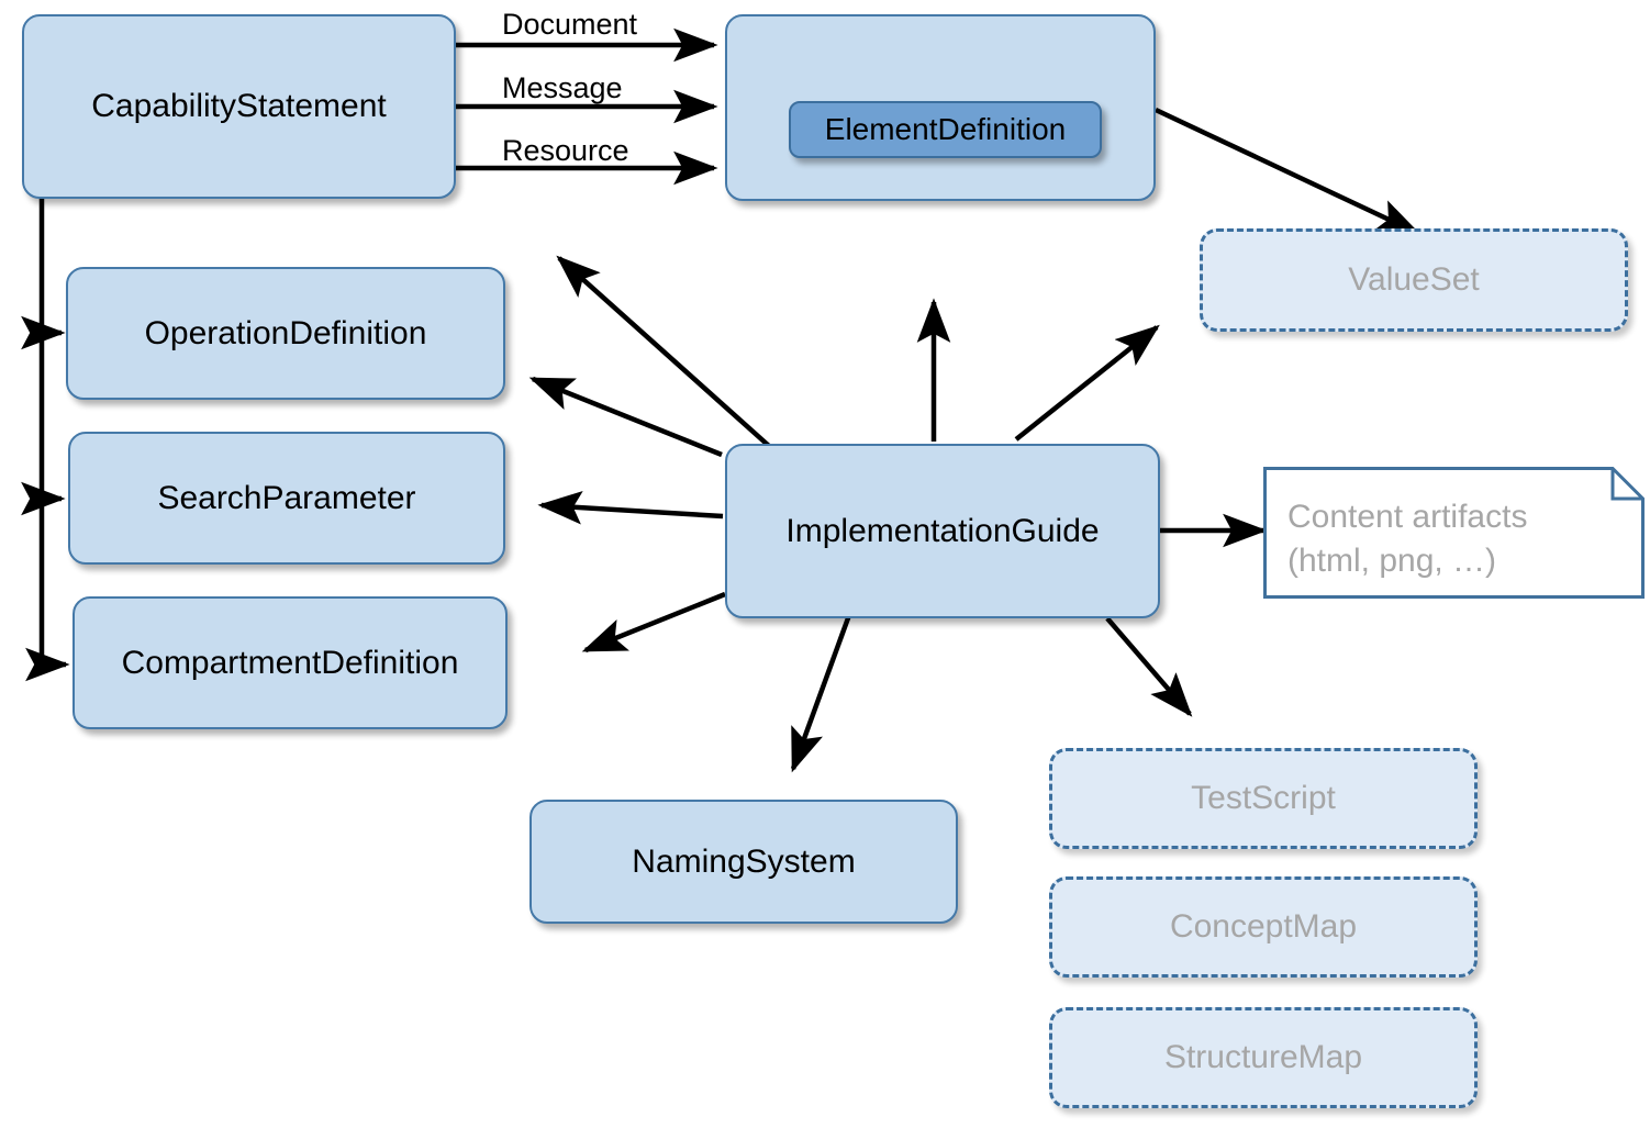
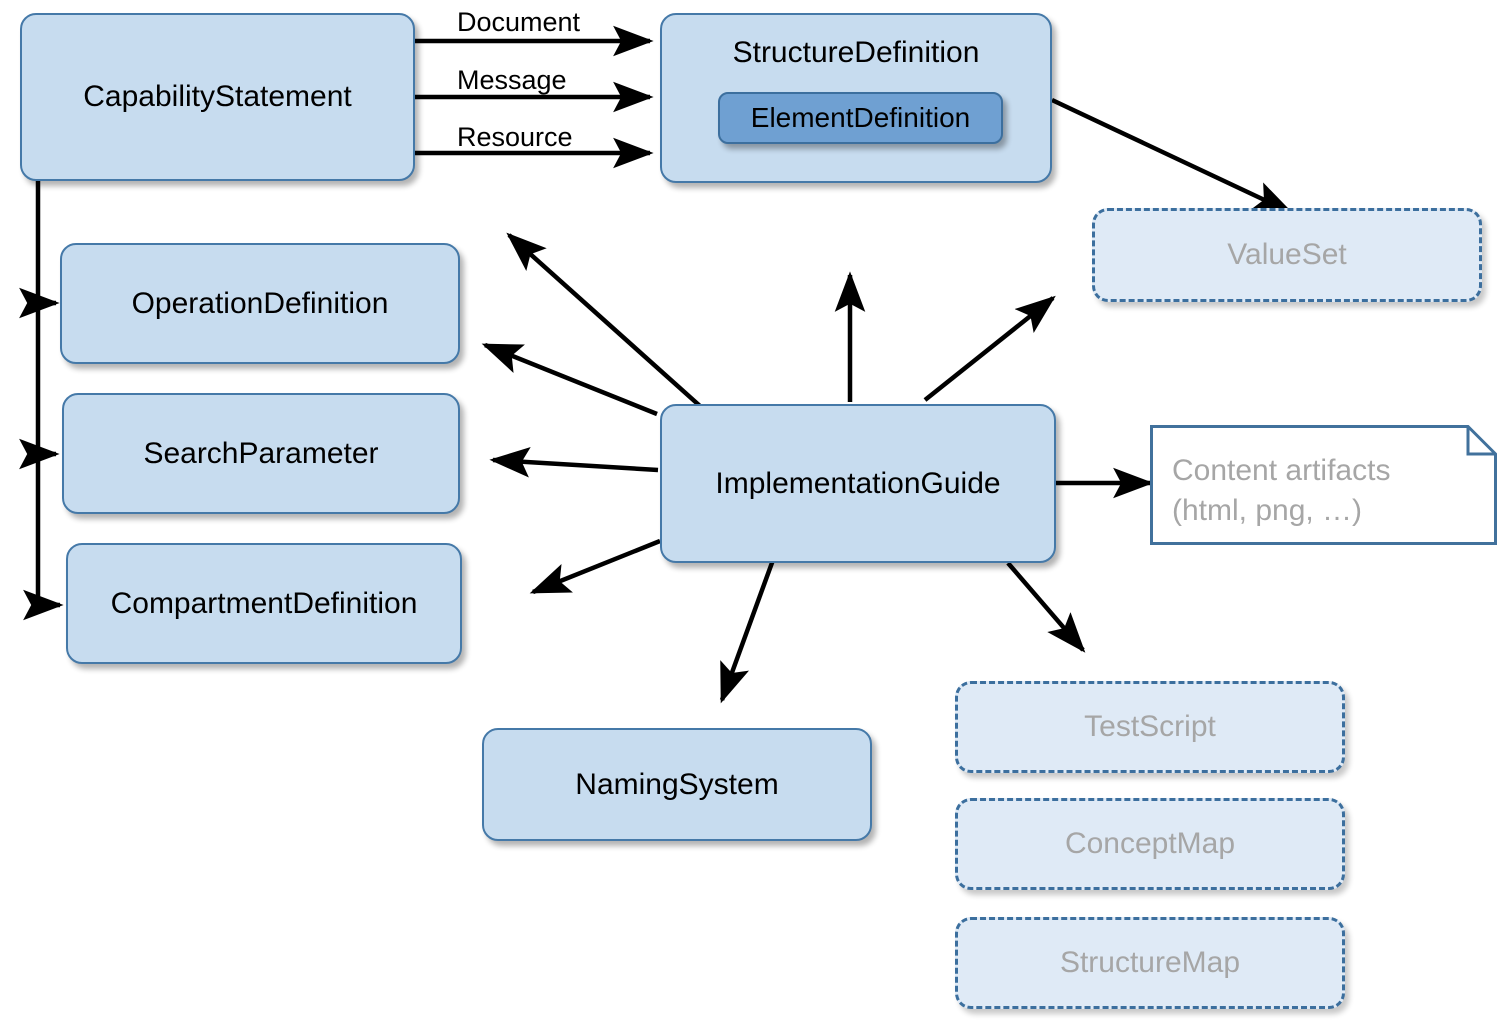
  CapabilityStatement
+ StructureDefinition
  ElementDefinition
  ValueSet
  OperationDefinition
  SearchParameter
  CompartmentDefinition
  ImplementationGuide
  Content artifacts
  (html, png, …)
  NamingSystem
  TestScript
  ConceptMap
  StructureMap
  Document
  Message
  Resource
